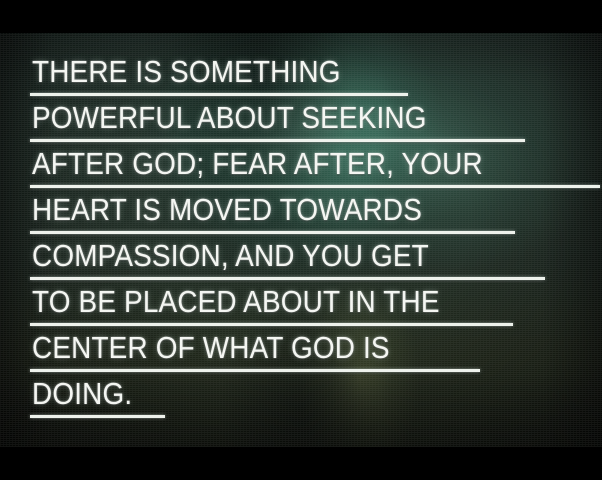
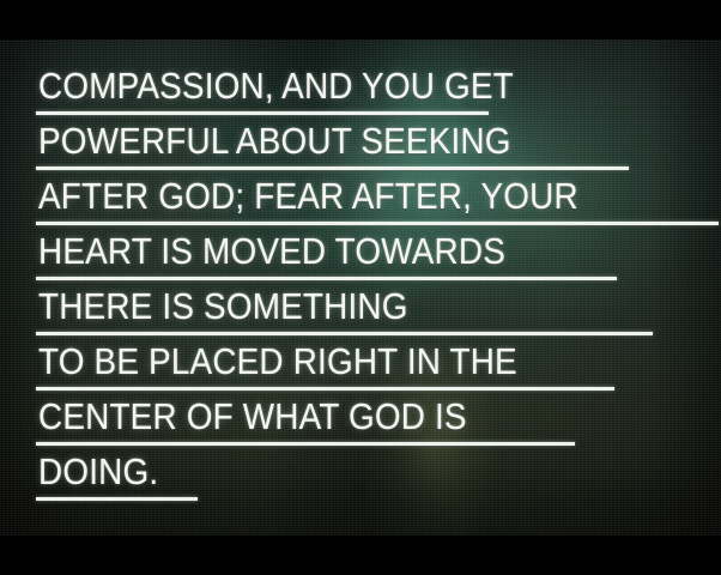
- THERE IS SOMETHING
+ COMPASSION, AND YOU GET
  POWERFUL ABOUT SEEKING
  AFTER GOD; FEAR AFTER, YOUR
  HEART IS MOVED TOWARDS
- COMPASSION, AND YOU GET
+ THERE IS SOMETHING
- TO BE PLACED ABOUT IN THE
+ TO BE PLACED RIGHT IN THE
  CENTER OF WHAT GOD IS
  DOING.
